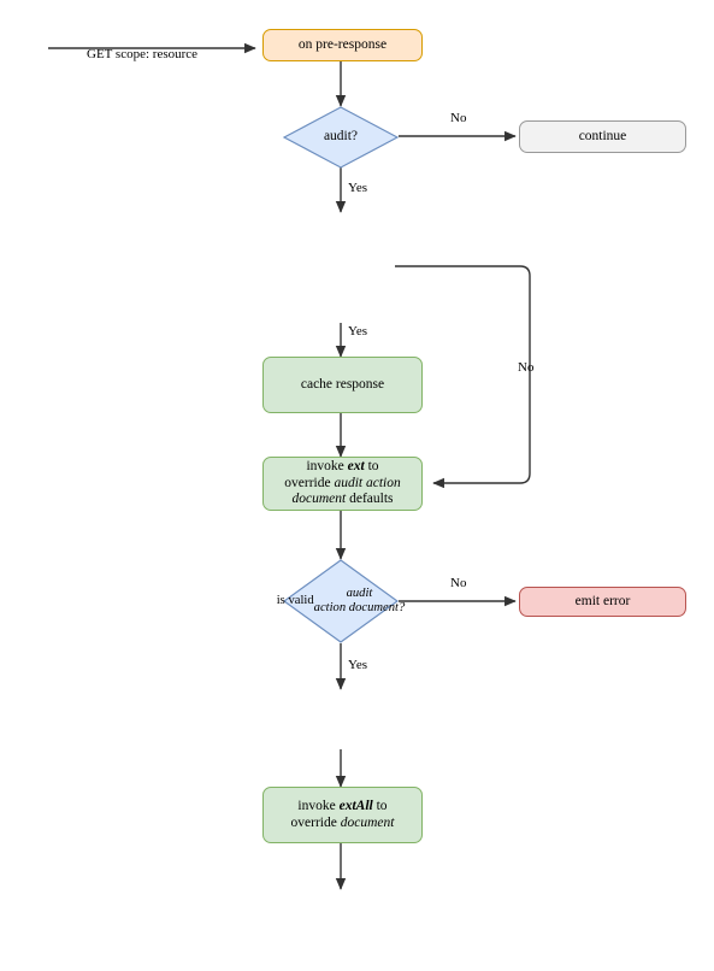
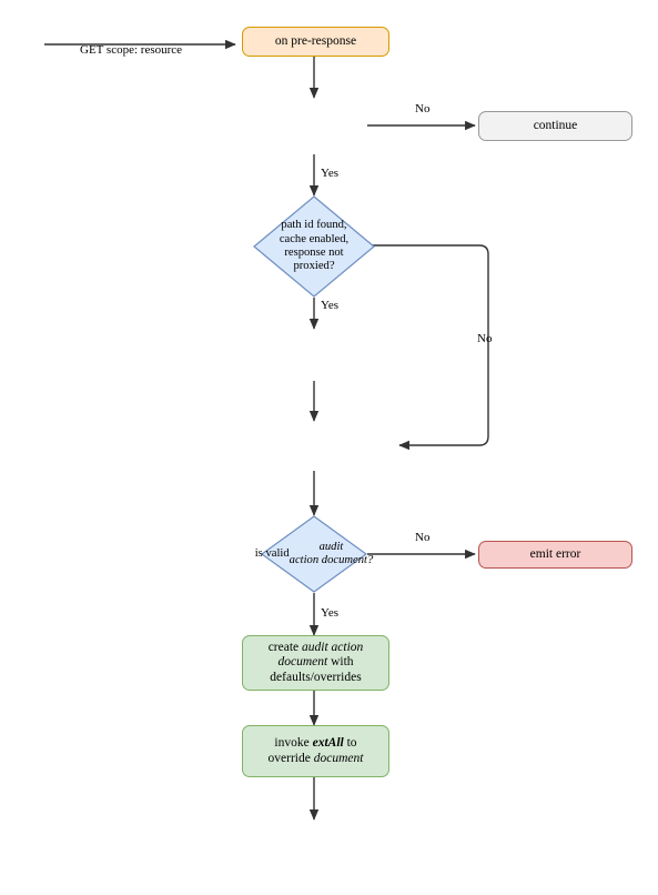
  GET scope: resource
  on pre-response
- audit?
  No
  Yes
  continue
+ path id found,
+ cache enabled,
+ response not
+ proxied?
  Yes
  No
- cache response
- invoke ext to
- override audit action
- document defaults
  is valid
  audit
  action document?
  No
  Yes
  emit error
+ create audit action
+ document with
+ defaults/overrides
  invoke extAll to
  override document
